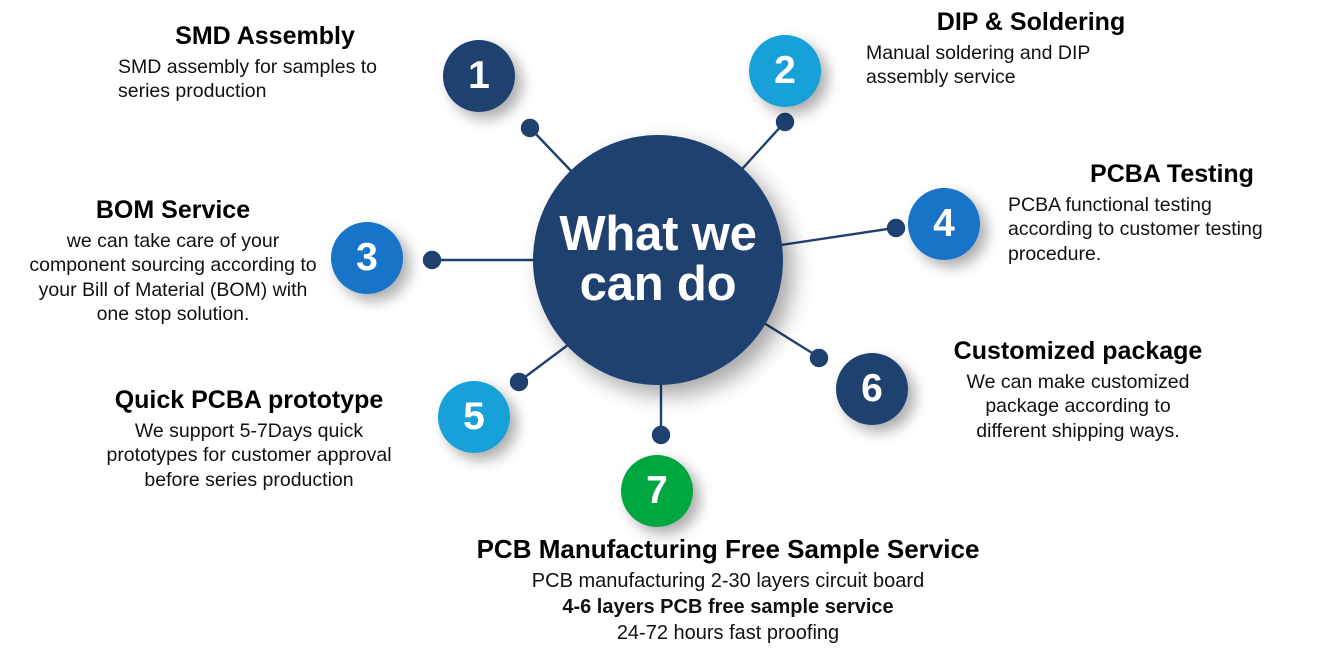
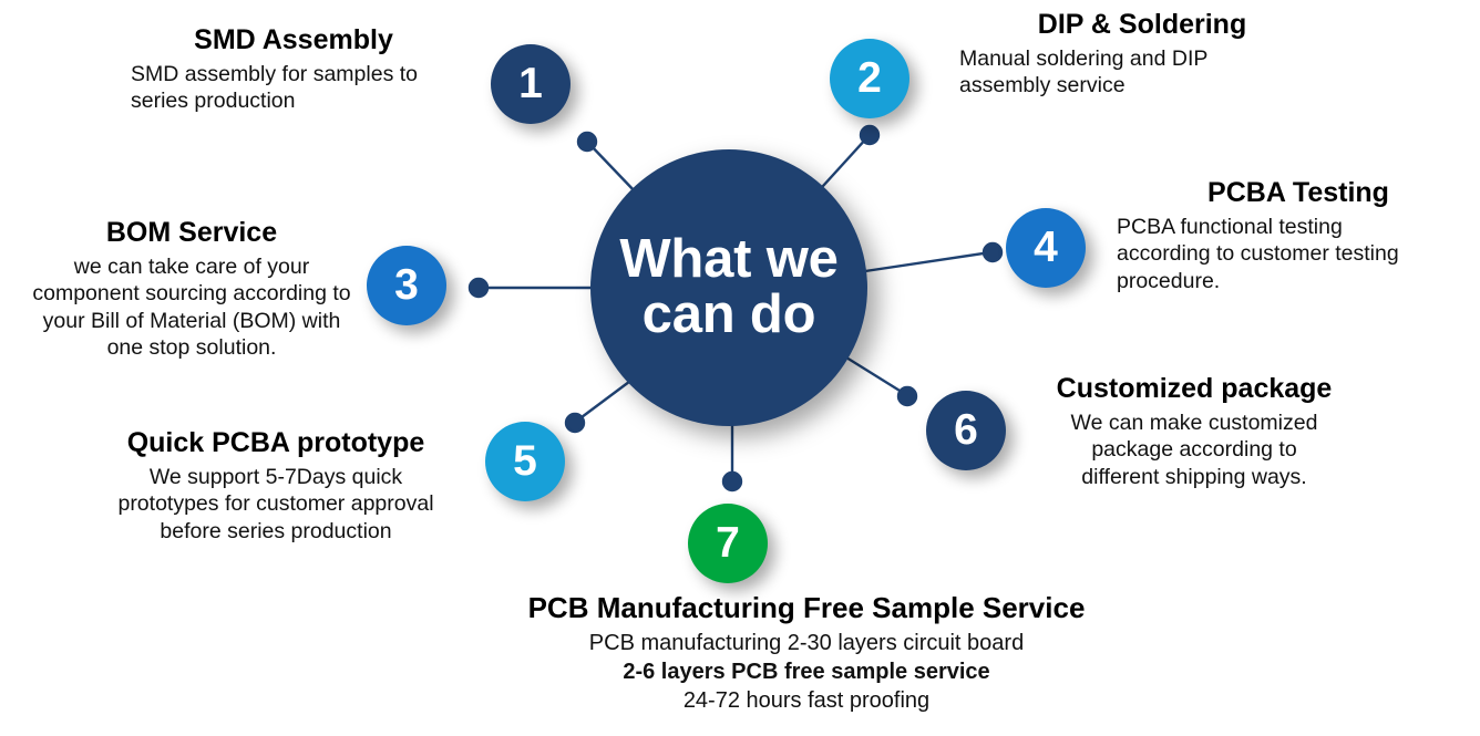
  What we
  can do
  1
  2
  3
  4
  5
  6
  7
  SMD Assembly
  SMD assembly for samples to
  series production
  DIP & Soldering
  Manual soldering and DIP
  assembly service
  BOM Service
  we can take care of your
  component sourcing according to
  your Bill of Material (BOM) with
  one stop solution.
  PCBA Testing
  PCBA functional testing
  according to customer testing
  procedure.
  Quick PCBA prototype
  We support 5-7Days quick
  prototypes for customer approval
  before series production
  Customized package
  We can make customized
  package according to
  different shipping ways.
  PCB Manufacturing Free Sample Service
  PCB manufacturing 2-30 layers circuit board
- 4-6 layers PCB free sample service
+ 2-6 layers PCB free sample service
  24-72 hours fast proofing
